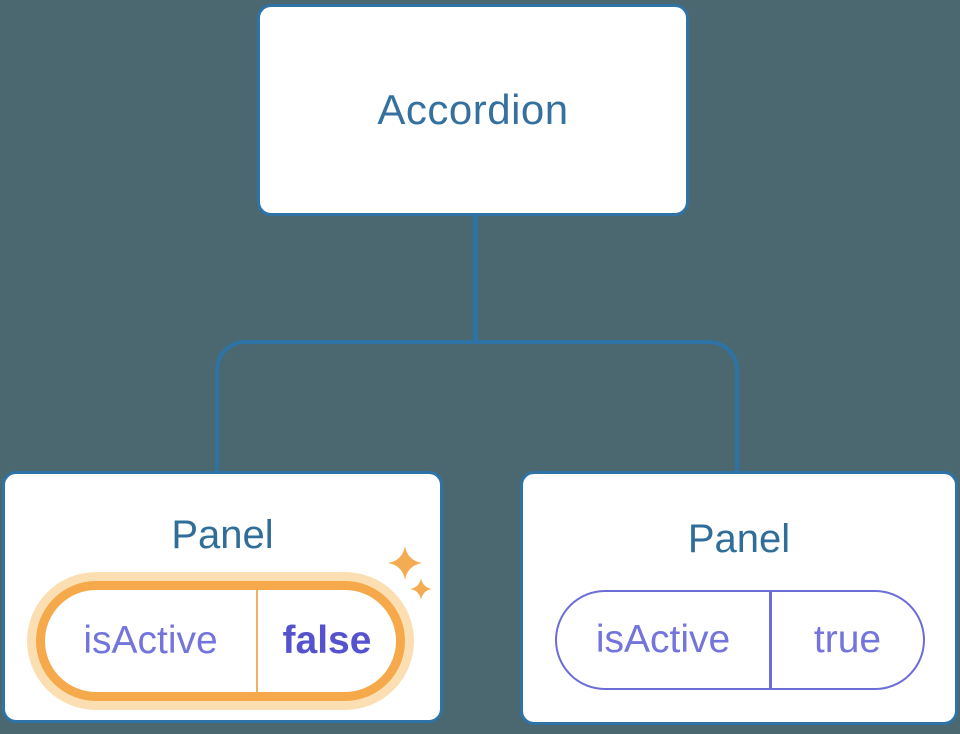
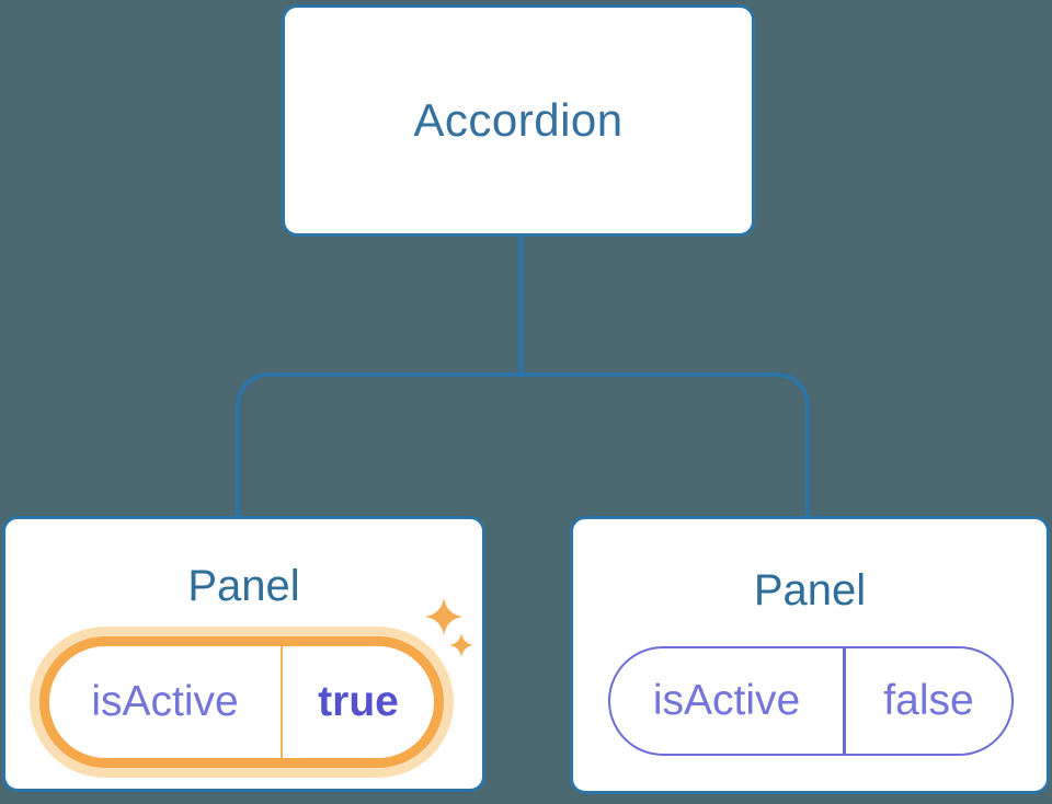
  Accordion
  Panel
  isActive
- false
+ true
  Panel
  isActive
- true
+ false
